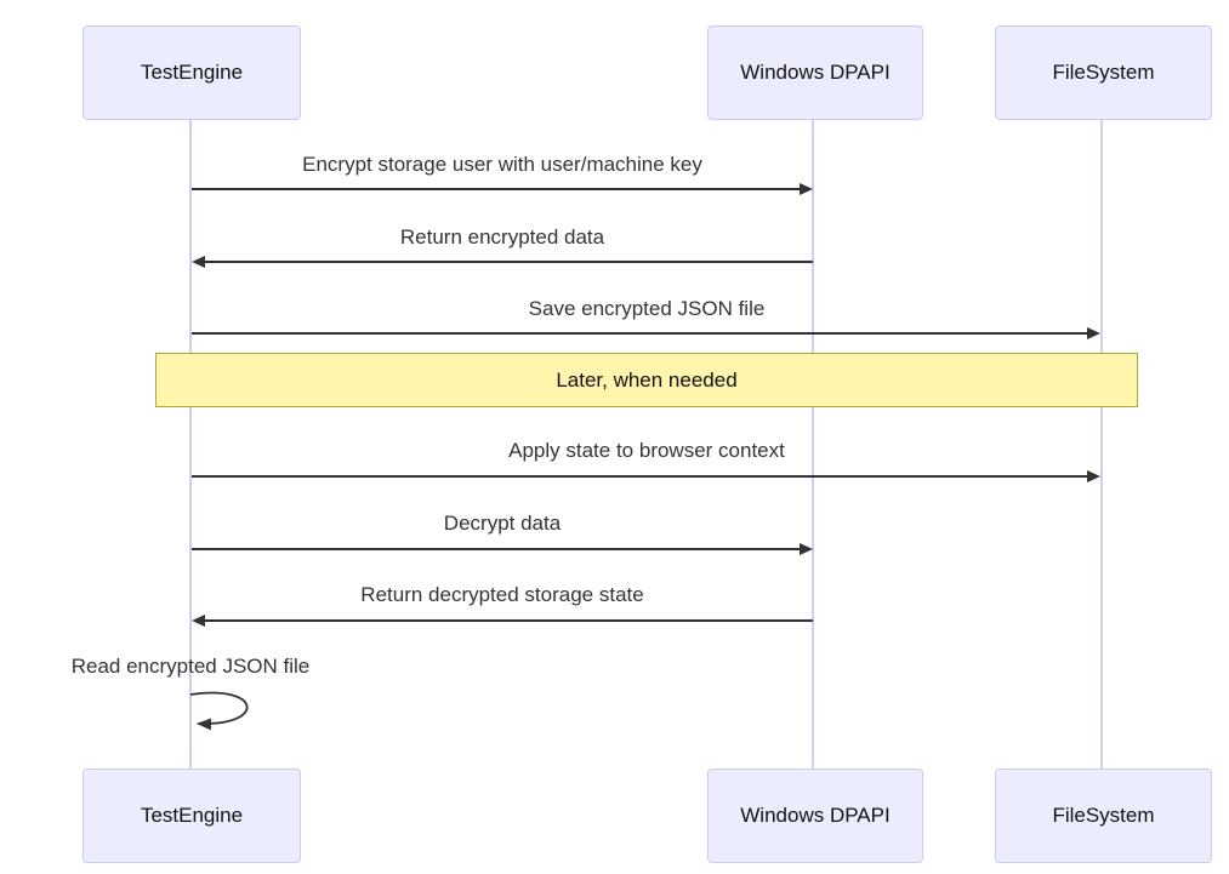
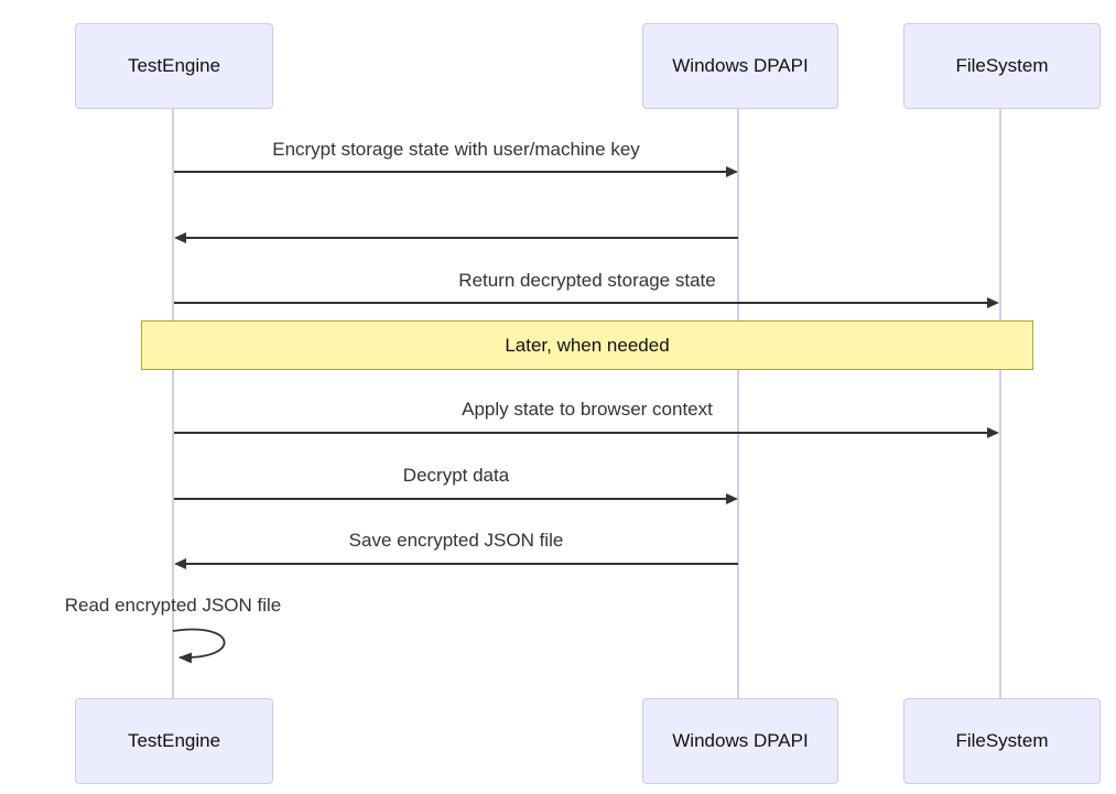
  TestEngine
  Windows DPAPI
  FileSystem
- Encrypt storage user with user/machine key
+ Encrypt storage state with user/machine key
- Return encrypted data
- Save encrypted JSON file
+ Return decrypted storage state
  Later, when needed
  Apply state to browser context
  Decrypt data
- Return decrypted storage state
+ Save encrypted JSON file
  Read encrypted JSON file
  TestEngine
  Windows DPAPI
  FileSystem
